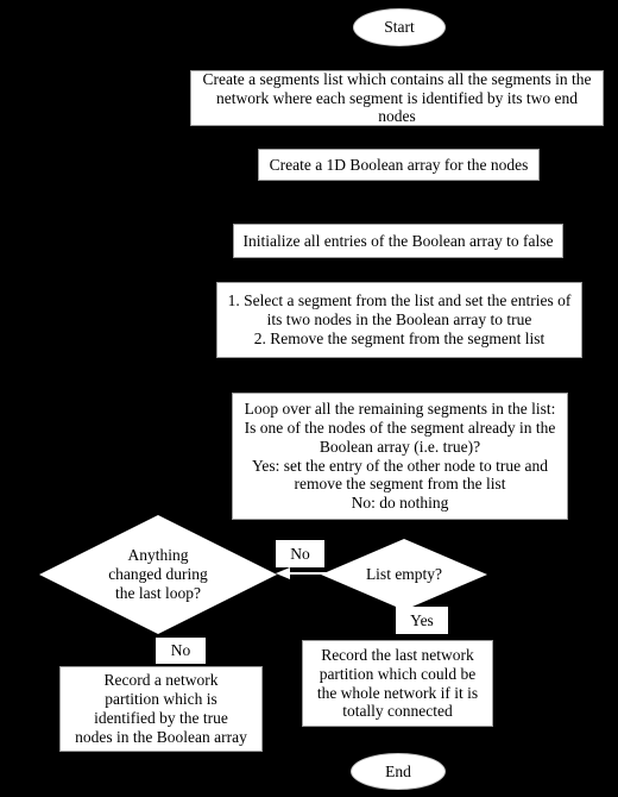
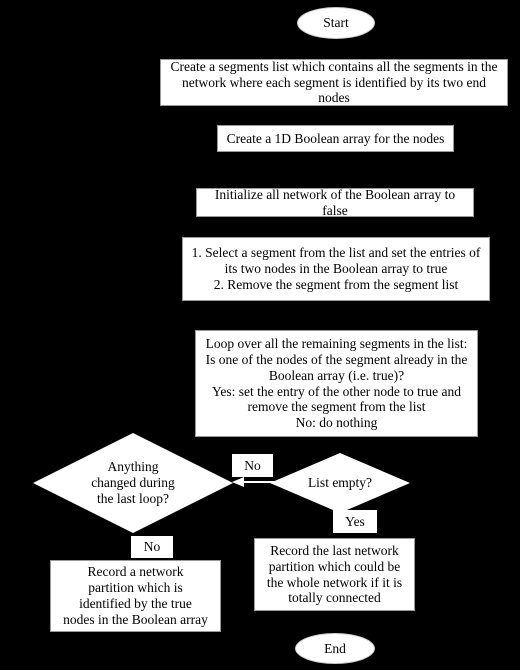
  Start
  Create a segments list which contains all the segments in the
  network where each segment is identified by its two end nodes
  Create a 1D Boolean array for the nodes
- Initialize all entries of the Boolean array to false
+ Initialize all network of the Boolean array to false
  1. Select a segment from the list and set the entries of
  its two nodes in the Boolean array to true
  2. Remove the segment from the segment list
  Loop over all the remaining segments in the list:
  Is one of the nodes of the segment already in the
  Boolean array (i.e. true)?
  Yes: set the entry of the other node to true and
  remove the segment from the list
  No: do nothing
  Anything
  changed during
  the last loop?
  List empty?
  No
  Yes
  No
  Record the last network
  partition which could be
  the whole network if it is
  totally connected
  Record a network
  partition which is
  identified by the true
  nodes in the Boolean array
  End
